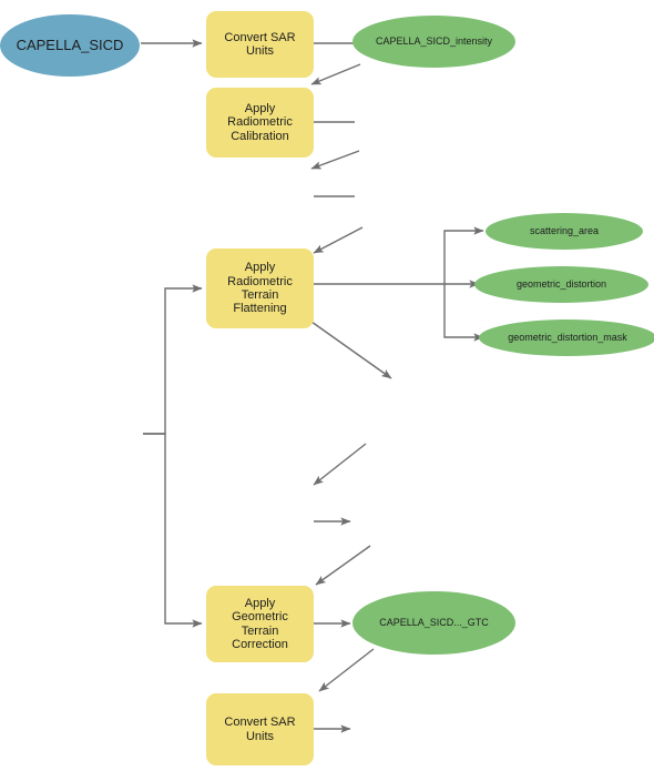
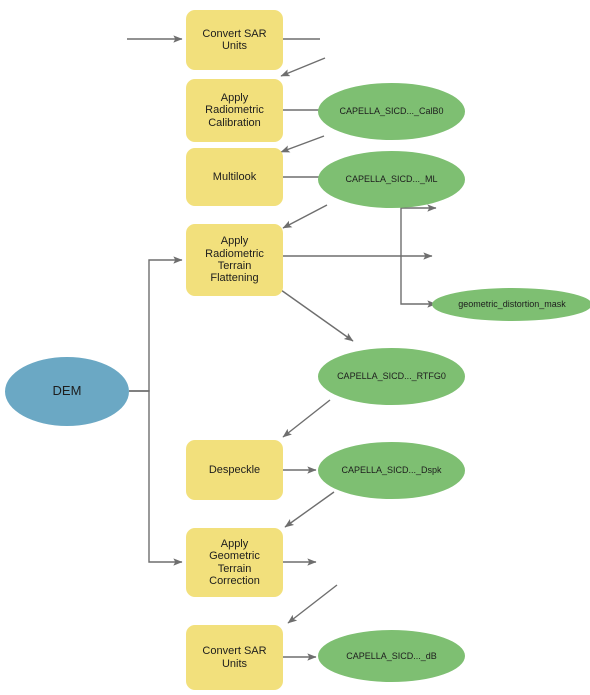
- CAPELLA_SICD
  Convert SAR
  Units
- CAPELLA_SICD_intensity
  Apply
  Radiometric
  Calibration
+ CAPELLA_SICD..._CalB0
+ Multilook
+ CAPELLA_SICD..._ML
  Apply
  Radiometric
  Terrain
  Flattening
- scattering_area
- geometric_distortion
  geometric_distortion_mask
+ DEM
+ CAPELLA_SICD..._RTFG0
+ Despeckle
+ CAPELLA_SICD..._Dspk
  Apply
  Geometric
  Terrain
  Correction
- CAPELLA_SICD..._GTC
  Convert SAR
  Units
+ CAPELLA_SICD..._dB
